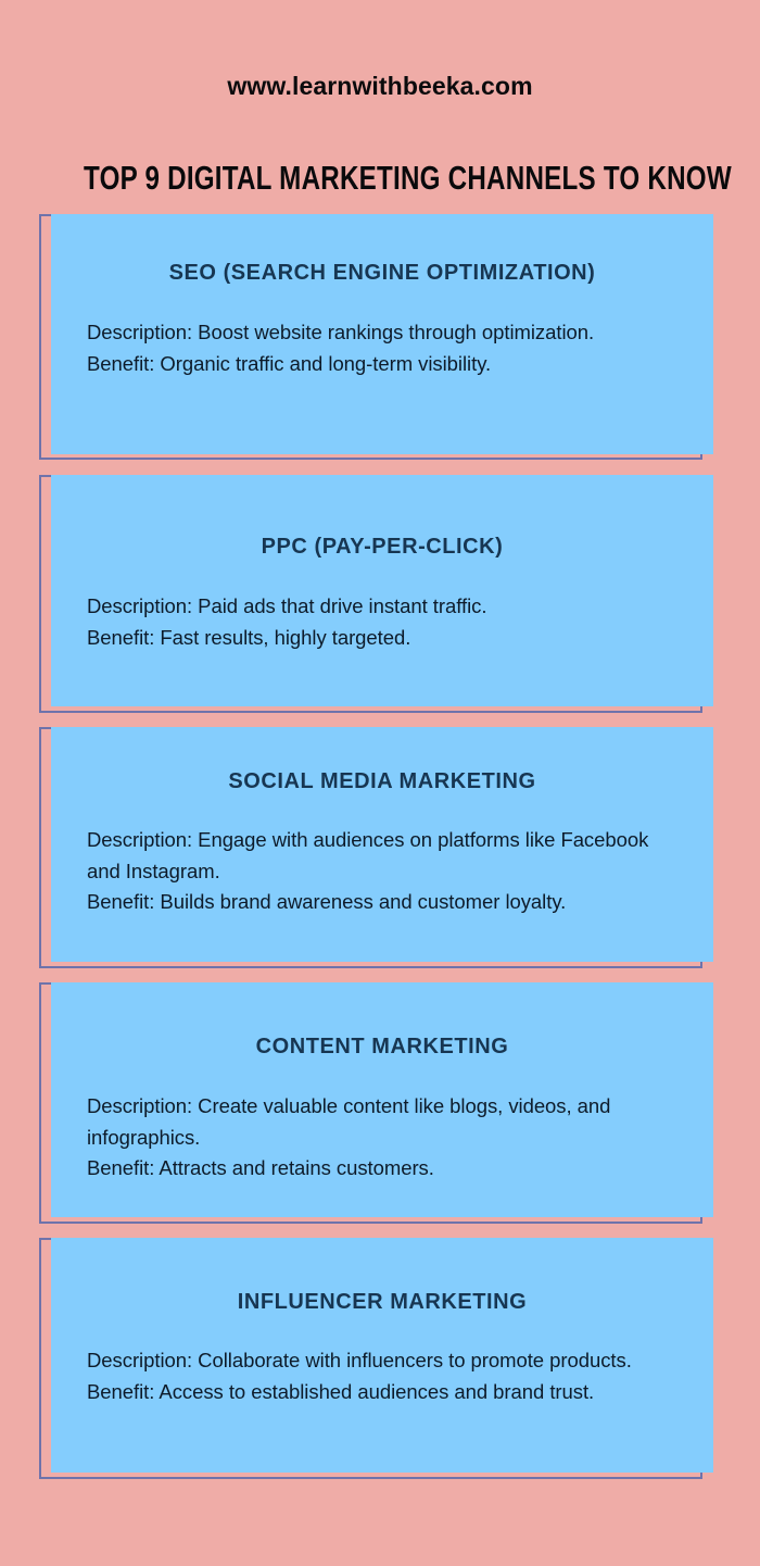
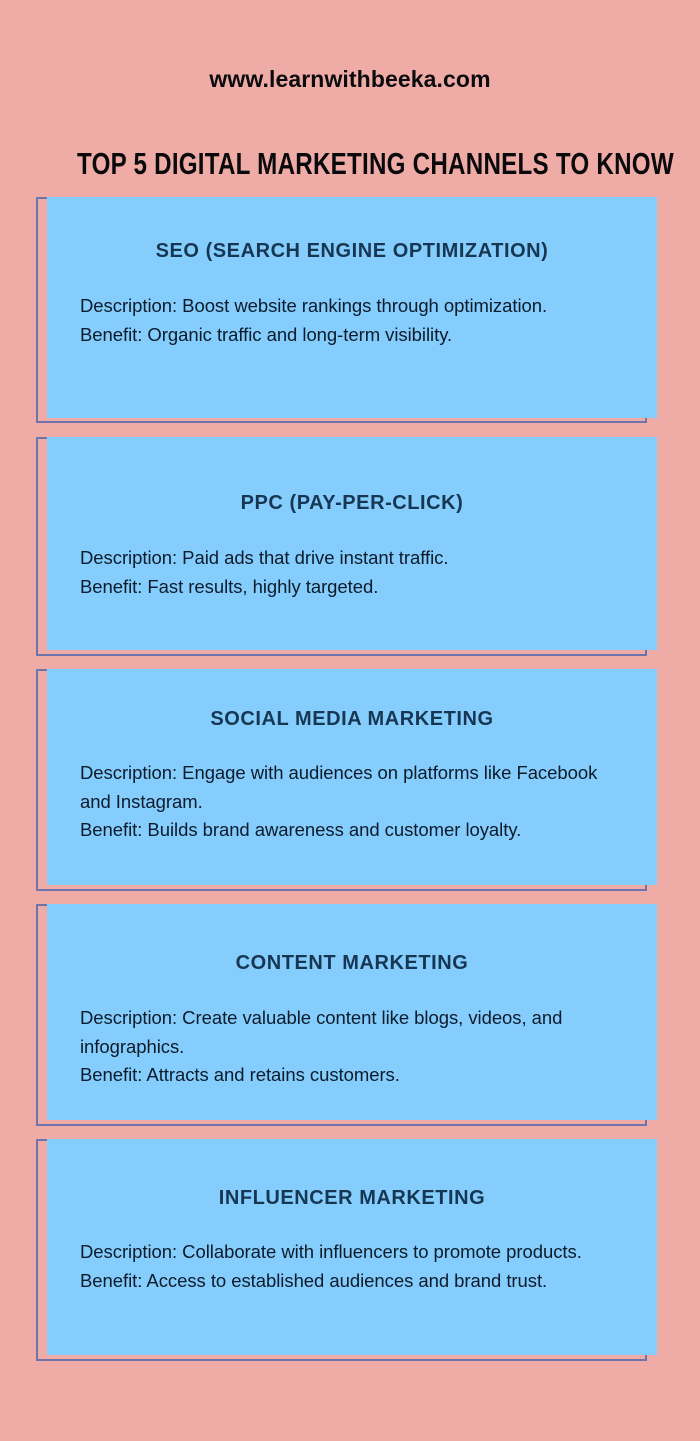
  www.learnwithbeeka.com
- TOP 9 DIGITAL MARKETING CHANNELS TO KNOW
+ TOP 5 DIGITAL MARKETING CHANNELS TO KNOW
  SEO (SEARCH ENGINE OPTIMIZATION)
  Description: Boost website rankings through optimization.
  Benefit: Organic traffic and long-term visibility.
  PPC (PAY-PER-CLICK)
  Description: Paid ads that drive instant traffic.
  Benefit: Fast results, highly targeted.
  SOCIAL MEDIA MARKETING
  Description: Engage with audiences on platforms like Facebook and Instagram.
  Benefit: Builds brand awareness and customer loyalty.
  CONTENT MARKETING
  Description: Create valuable content like blogs, videos, and infographics.
  Benefit: Attracts and retains customers.
  INFLUENCER MARKETING
  Description: Collaborate with influencers to promote products.
  Benefit: Access to established audiences and brand trust.
